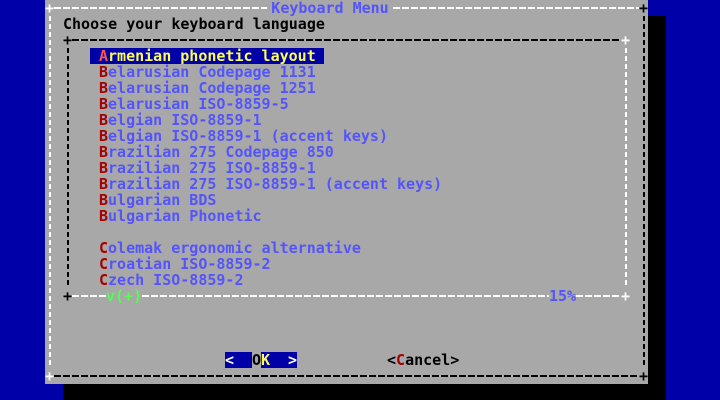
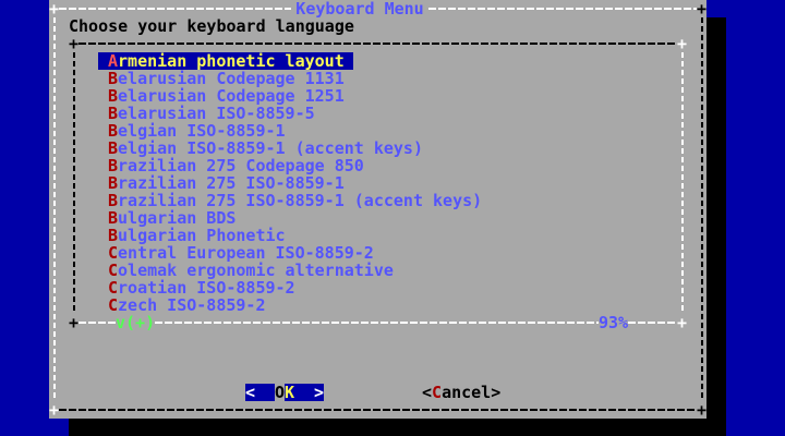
  +
  Keyboard Menu
  +
  +
  +
  Choose your keyboard language
  +
  +
  +
  v(+)
- 15%
+ 93%
  +
  Armenian phonetic layout
  Belarusian Codepage 1131
  Belarusian Codepage 1251
  Belarusian ISO-8859-5
  Belgian ISO-8859-1
  Belgian ISO-8859-1 (accent keys)
  Brazilian 275 Codepage 850
  Brazilian 275 ISO-8859-1
  Brazilian 275 ISO-8859-1 (accent keys)
  Bulgarian BDS
  Bulgarian Phonetic
+ Central European ISO-8859-2
  Colemak ergonomic alternative
  Croatian ISO-8859-2
  Czech ISO-8859-2
  <
  O
  K
  >
  <Cancel>
